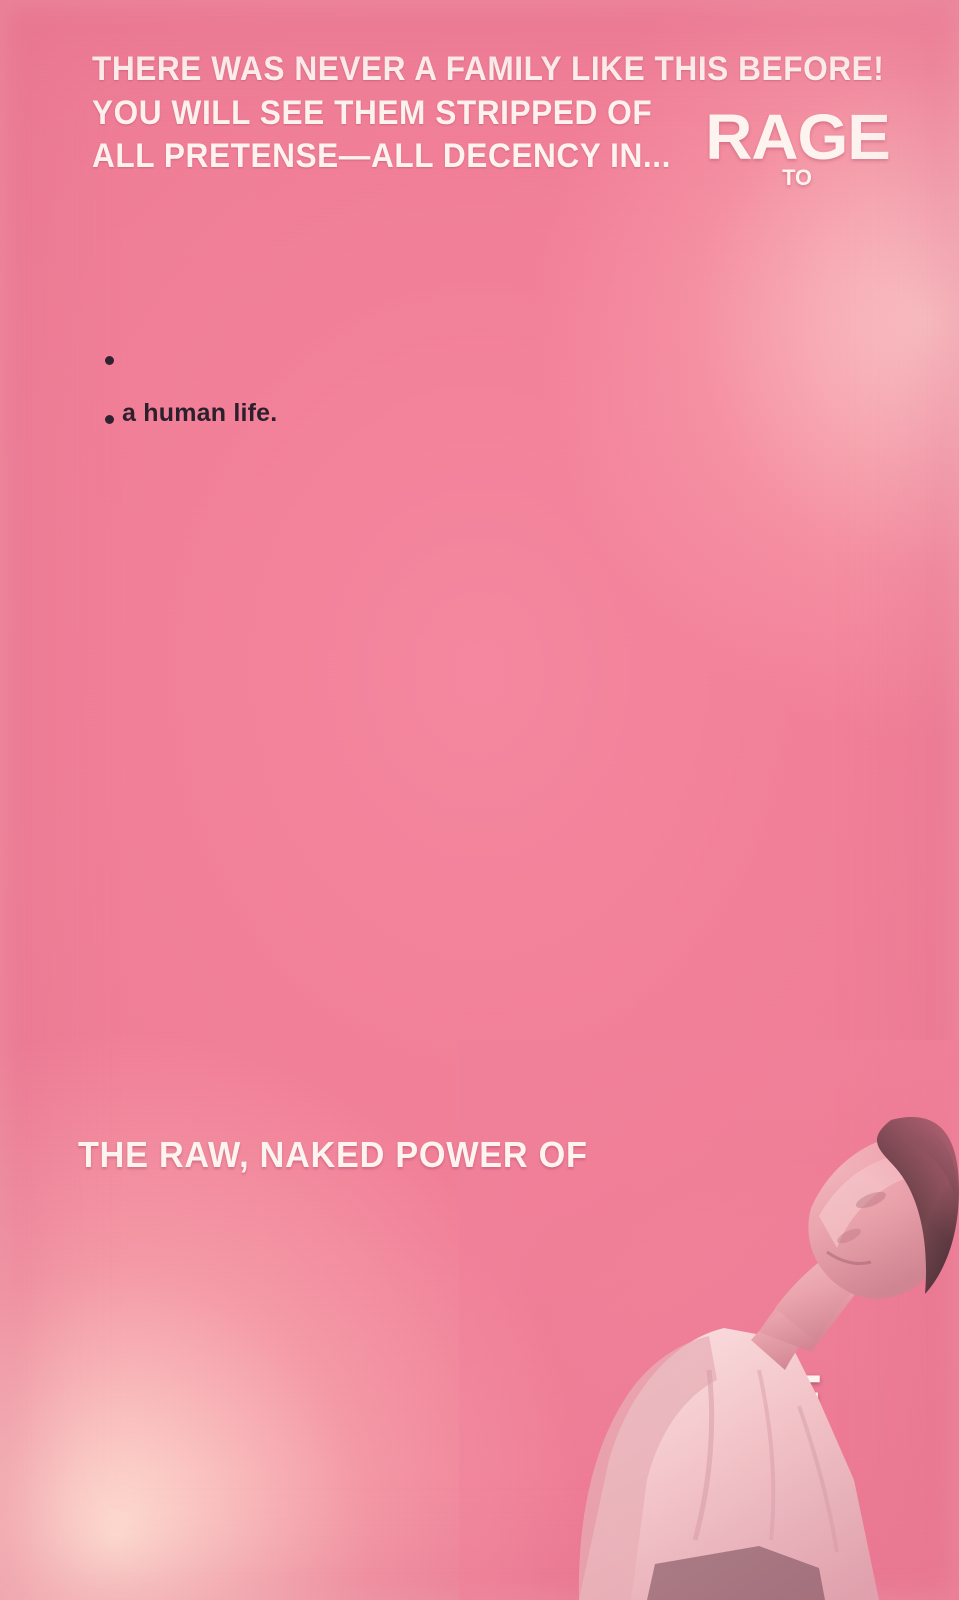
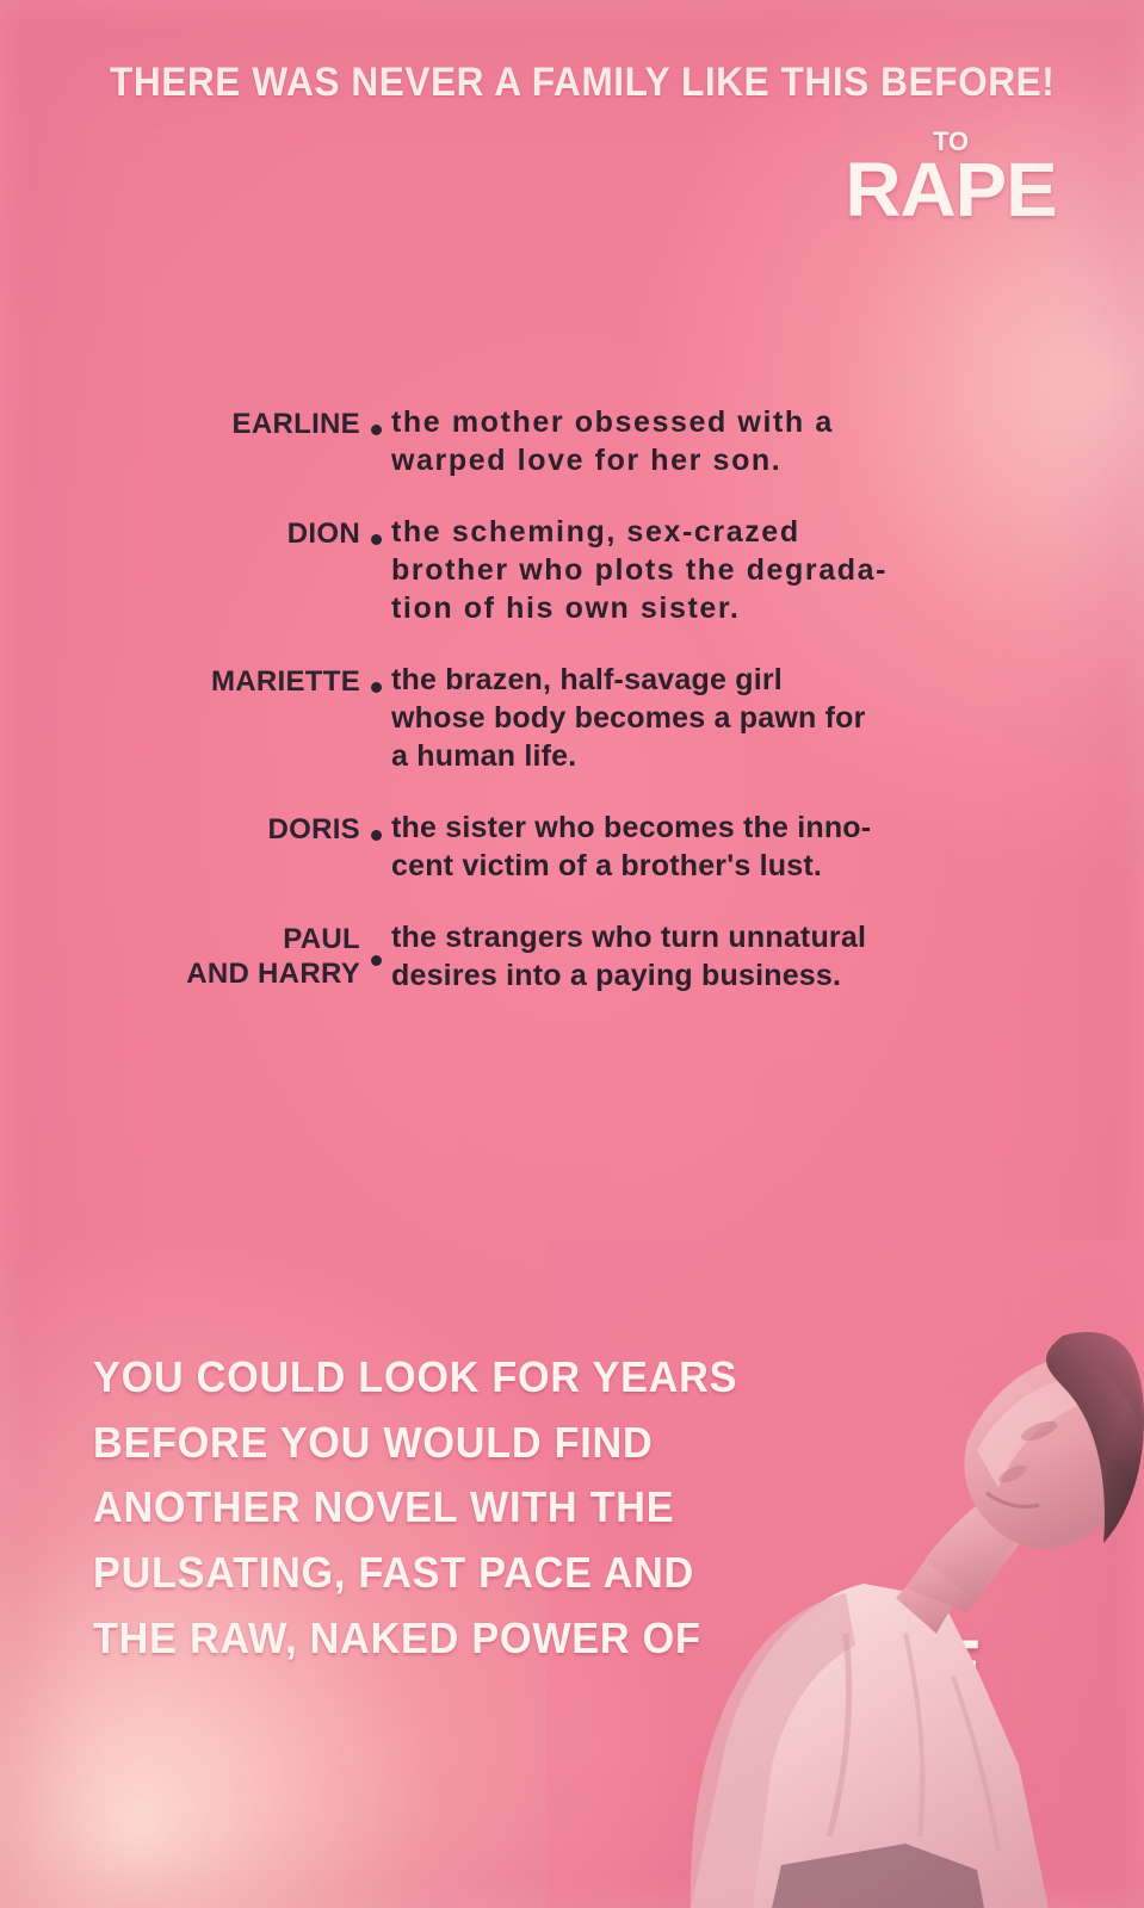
  THERE WAS NEVER A FAMILY LIKE T
- YOU WILL SEE THEM STRIPPED OF
- ALL PRETENSE—ALL DECENCY IN...
- RAGE
  TO
+ RAPE
+ EARLINE
+ the mother obsessed with a
+ warped love for her son.
+ DION
+ the scheming, sex-crazed
+ brother who plots the degrada-
+ tion of his own sister.
+ MARIETTE
+ the brazen, half-savage girl
+ whose body becomes a pawn for
  a human life.
+ DORIS
+ the sister who becomes the inno-
+ cent victim of a brother's lust.
+ PAUL
+ AND HARRY
+ the strangers who turn unnatural
+ desires into a paying business.
+ YOU COULD LOOK FOR YEARS
+ BEFORE YOU WOULD FIND
+ ANOTHER NOVEL WITH THE
+ PULSATING, FAST PACE AND
  THE RAW, NAKED POWER OF
